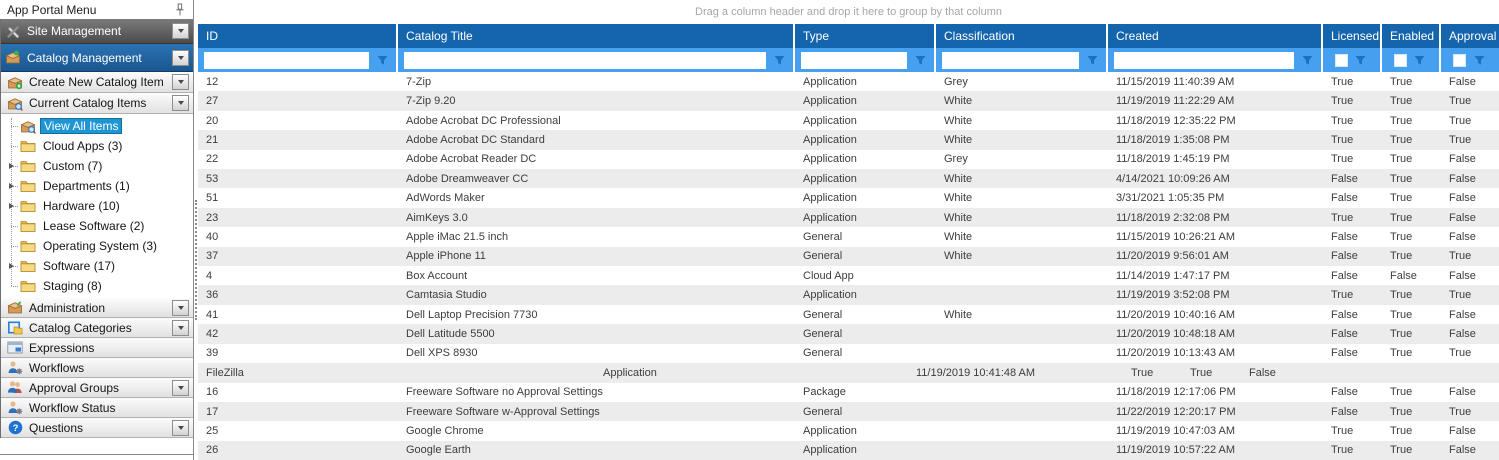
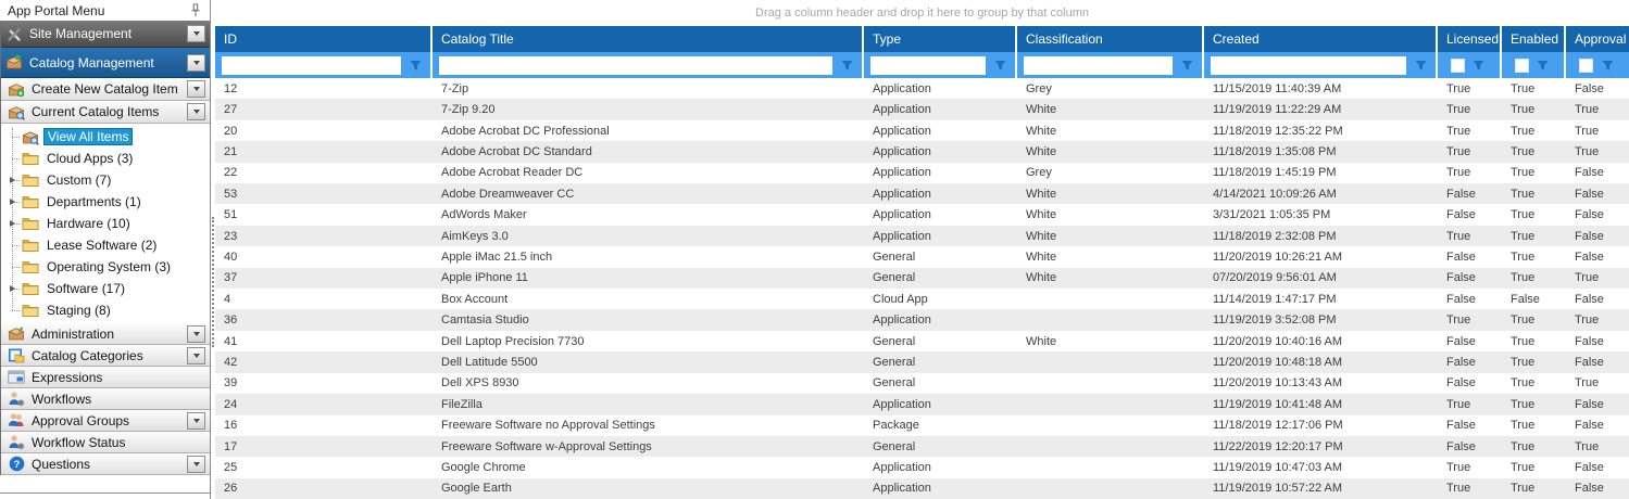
  App Portal Menu
  Site Management
  Catalog Management
  Create New Catalog Item
  Current Catalog Items
  View All Items
  Cloud Apps (3)
  Custom (7)
  Departments (1)
  Hardware (10)
  Lease Software (2)
  Operating System (3)
  Software (17)
  Staging (8)
  Administration
  Catalog Categories
  Expressions
  Workflows
  Approval Groups
  Workflow Status
  ?
  Questions
  Drag a column header and drop it here to group by that column
  ID
  Catalog Title
  Type
  Classification
  Created
  Licensed
  Enabled
  Approval
  12
  7-Zip
  Application
  Grey
  11/15/2019 11:40:39 AM
  True
  True
  False
  27
  7-Zip 9.20
  Application
  White
  11/19/2019 11:22:29 AM
  True
  True
  True
  20
  Adobe Acrobat DC Professional
  Application
  White
  11/18/2019 12:35:22 PM
  True
  True
  True
  21
  Adobe Acrobat DC Standard
  Application
  White
  11/18/2019 1:35:08 PM
  True
  True
  True
  22
  Adobe Acrobat Reader DC
  Application
  Grey
  11/18/2019 1:45:19 PM
  True
  True
  False
  53
  Adobe Dreamweaver CC
  Application
  White
  4/14/2021 10:09:26 AM
  False
  True
  False
  51
  AdWords Maker
  Application
  White
  3/31/2021 1:05:35 PM
  False
  True
  False
  23
  AimKeys 3.0
  Application
  White
  11/18/2019 2:32:08 PM
  True
  True
  False
  40
  Apple iMac 21.5 inch
  General
  White
- 11/15/2019 10:26:21 AM
+ 11/20/2019 10:26:21 AM
  False
  True
  False
  37
  Apple iPhone 11
  General
  White
- 11/20/2019 9:56:01 AM
+ 07/20/2019 9:56:01 AM
  False
  True
  True
  4
  Box Account
  Cloud App
  11/14/2019 1:47:17 PM
  False
  False
  False
  36
  Camtasia Studio
  Application
  11/19/2019 3:52:08 PM
  True
  True
  True
  41
  Dell Laptop Precision 7730
  General
  White
  11/20/2019 10:40:16 AM
  False
  True
  False
  42
  Dell Latitude 5500
  General
  11/20/2019 10:48:18 AM
  False
  True
  False
  39
  Dell XPS 8930
  General
  11/20/2019 10:13:43 AM
  False
  True
  True
+ 24
  FileZilla
  Application
  11/19/2019 10:41:48 AM
  True
  True
  False
  16
  Freeware Software no Approval Settings
  Package
  11/18/2019 12:17:06 PM
  False
  True
  False
  17
  Freeware Software w-Approval Settings
  General
  11/22/2019 12:20:17 PM
  False
  True
  True
  25
  Google Chrome
  Application
  11/19/2019 10:47:03 AM
  True
  True
  False
  26
  Google Earth
  Application
  11/19/2019 10:57:22 AM
  True
  True
  False
